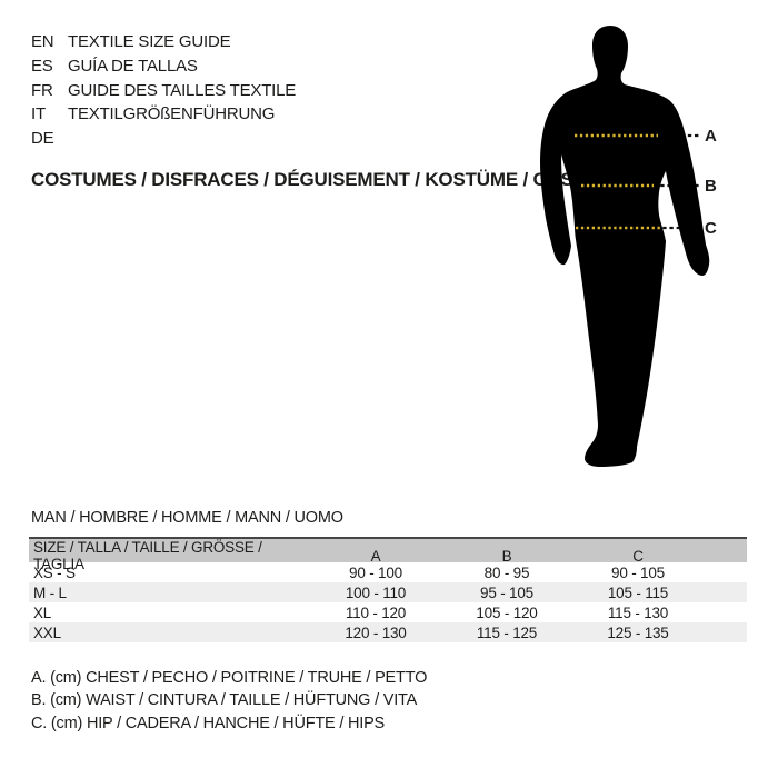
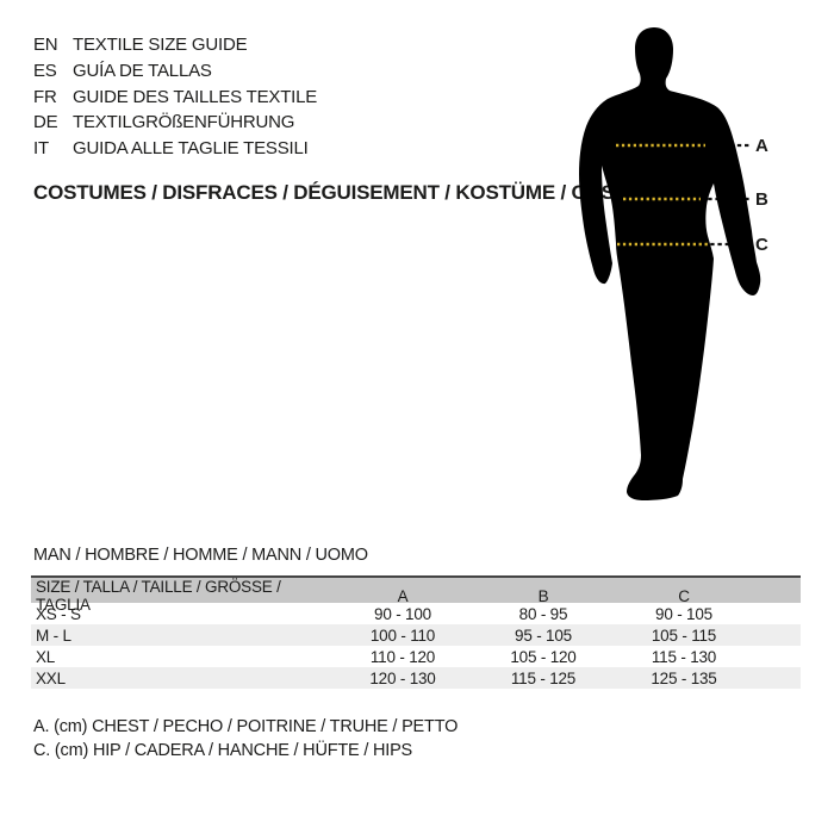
  EN
  TEXTILE SIZE GUIDE
  ES
  GUÍA DE TALLAS
  FR
  GUIDE DES TAILLES TEXTILE
- IT
+ DE
  TEXTILGRÖßENFÜHRUNG
- DE
+ IT
+ GUIDA ALLE TAGLIE TESSILI
  COSTUMES / DISFRACES / DÉGUISEMENT / KOSTÜME / CS
  A
  B
  C
  MAN / HOMBRE / HOMME / MANN / UOMO
  SIZE / TALLA / TAILLE / GRÖSSE / TAGLIA
  A
  B
  C
  XS - S
  90 - 100
  80 - 95
  90 - 105
  M - L
  100 - 110
  95 - 105
  105 - 115
  XL
  110 - 120
  105 - 120
  115 - 130
  XXL
  120 - 130
  115 - 125
  125 - 135
  A. (cm) CHEST / PECHO / POITRINE / TRUHE / PETTO
- B. (cm) WAIST / CINTURA / TAILLE / HÜFTUNG / VITA
  C. (cm) HIP / CADERA / HANCHE / HÜFTE / HIPS
